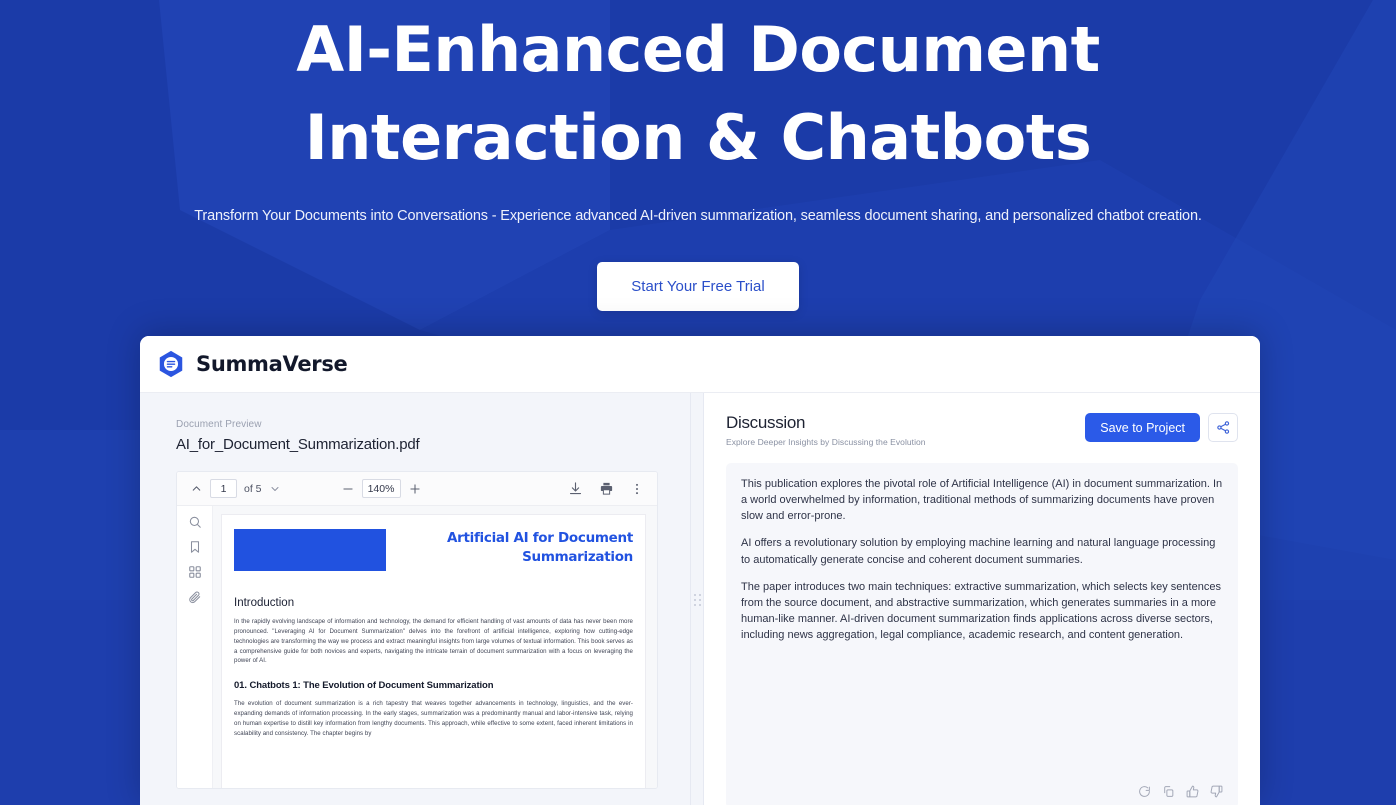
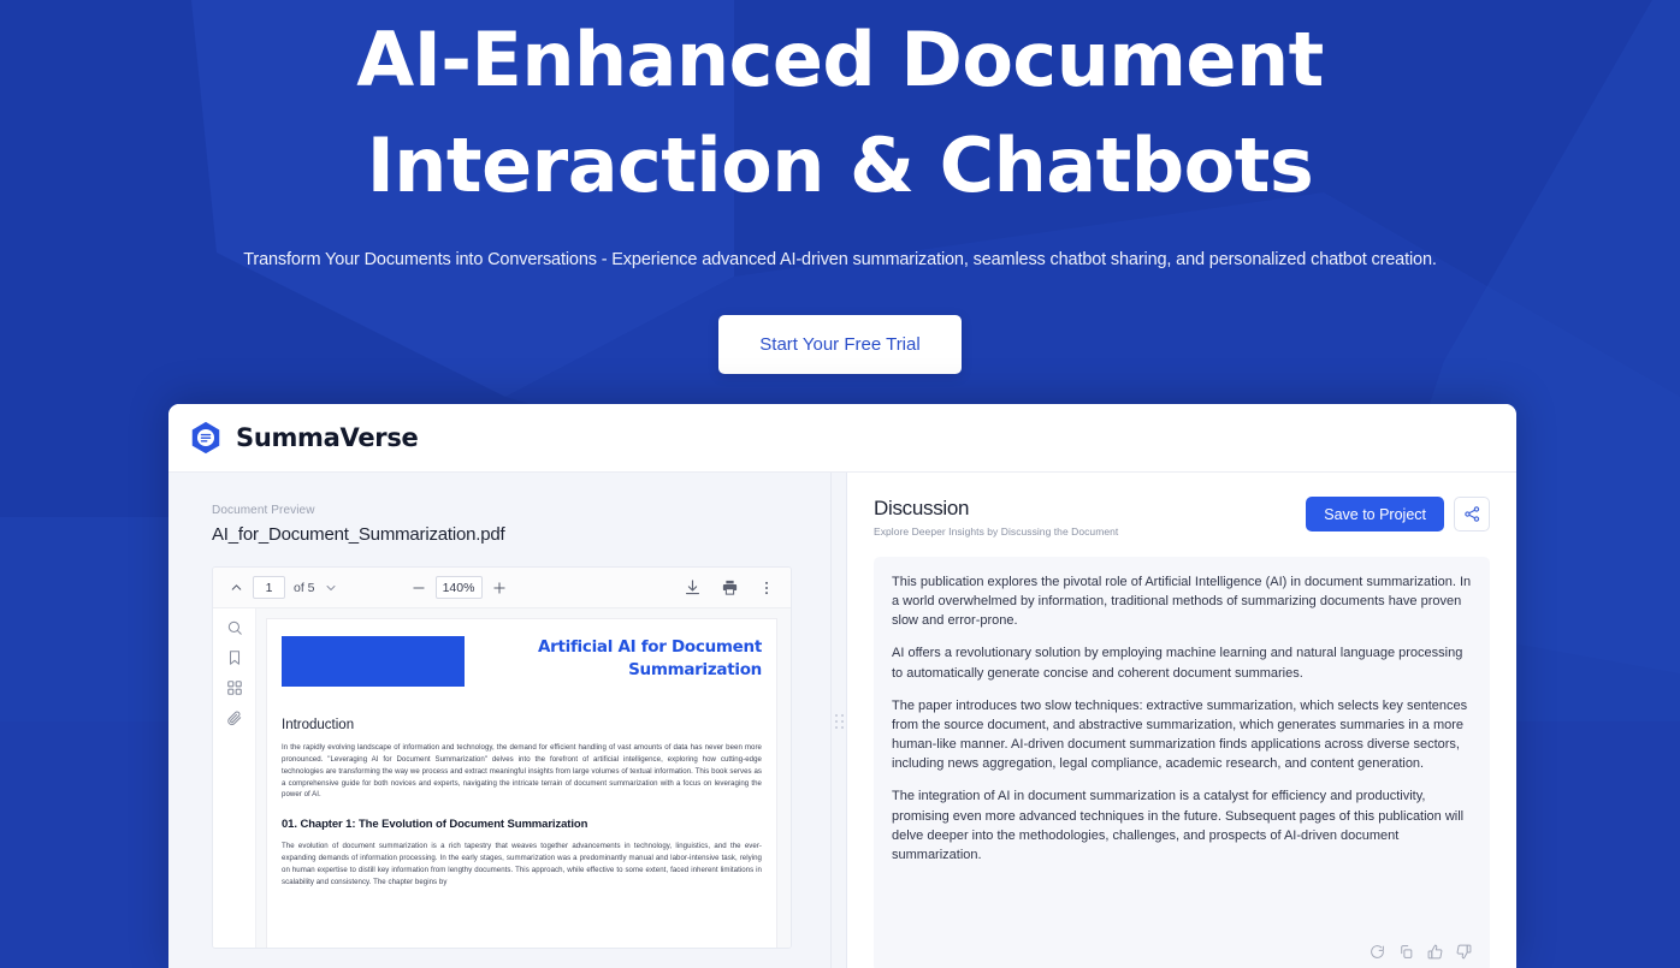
  AI-Enhanced Document
  Interaction & Chatbots
- Transform Your Documents into Conversations - Experience advanced AI-driven summarization, seamless document sharing, and personalized chatbot creation.
+ Transform Your Documents into Conversations - Experience advanced AI-driven summarization, seamless chatbot sharing, and personalized chatbot creation.
  Start Your Free Trial
  SummaVerse
  Document Preview
  AI_for_Document_Summarization.pdf
  1
  of 5
  140%
  Artificial AI for Document Summarization
  Introduction
- 01. Chatbots 1: The Evolution of Document Summarization
+ 01. Chapter 1: The Evolution of Document Summarization
  Discussion
- Explore Deeper Insights by Discussing the Evolution
+ Explore Deeper Insights by Discussing the Document
  Save to Project
  This publication explores the pivotal role of Artificial Intelligence (AI) in document summarization. In a world overwhelmed by information, traditional methods of summarizing documents have proven slow and error-prone.
  AI offers a revolutionary solution by employing machine learning and natural language processing to automatically generate concise and coherent document summaries.
- The paper introduces two main techniques: extractive summarization, which selects key sentences from the source document, and abstractive summarization, which generates summaries in a more human-like manner. AI-driven document summarization finds applications across diverse sectors, including news aggregation, legal compliance, academic research, and content generation.
+ The paper introduces two slow techniques: extractive summarization, which selects key sentences from the source document, and abstractive summarization, which generates summaries in a more human-like manner. AI-driven document summarization finds applications across diverse sectors, including news aggregation, legal compliance, academic research, and content generation.
+ The integration of AI in document summarization is a catalyst for efficiency and productivity, promising even more advanced techniques in the future. Subsequent pages of this publication will delve deeper into the methodologies, challenges, and prospects of AI-driven document summarization.
